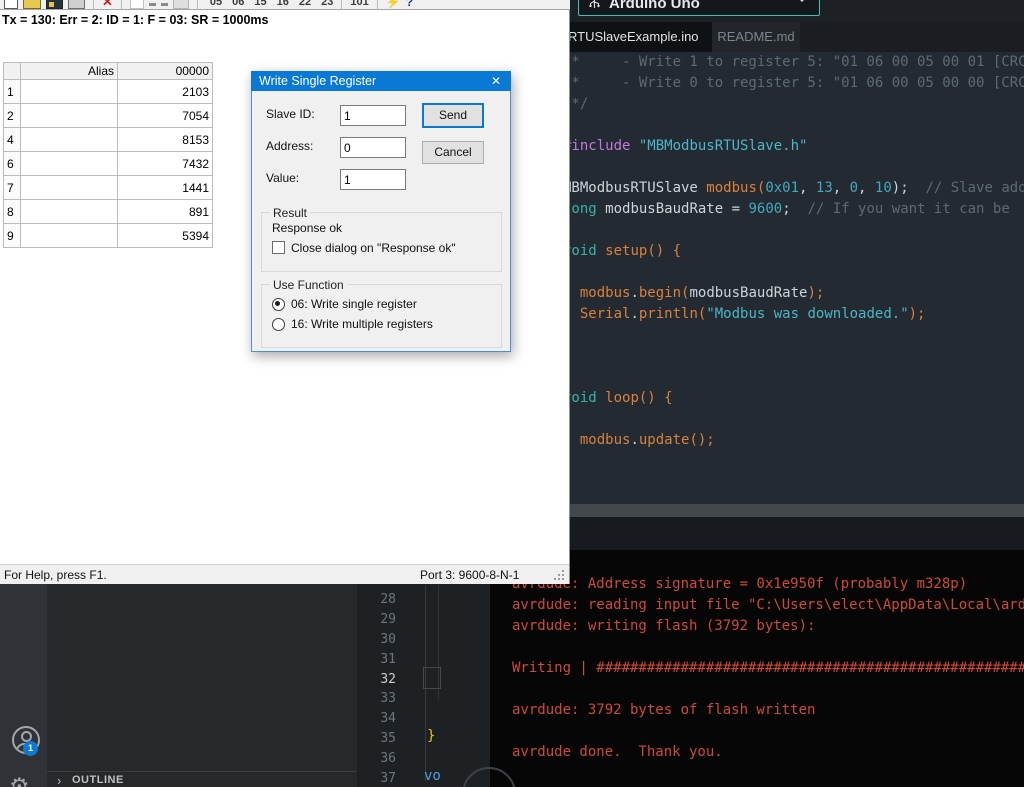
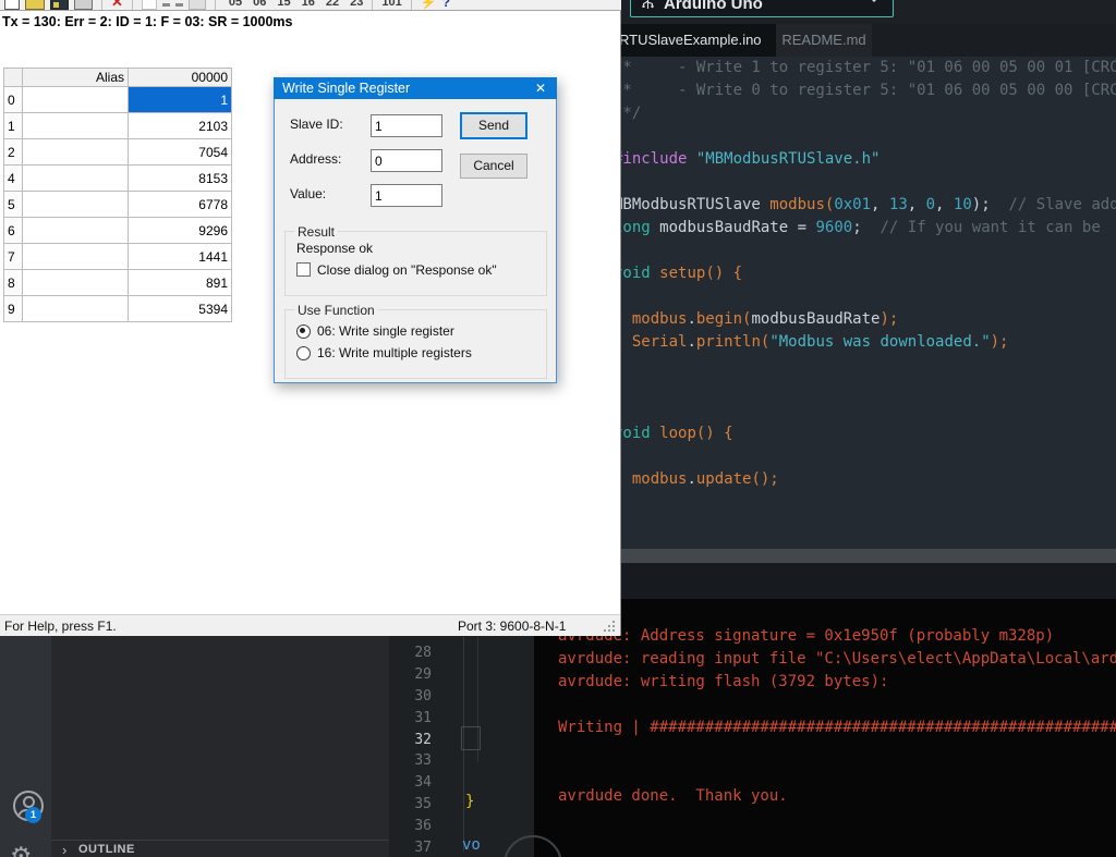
  1
  ⚙
  ›
  OUTLINE
  28
  29
  30
  31
  32
  33
  34
  35
  36
  37
  }
  vo
  avrdude: Address signature = 0x1e950f (probably m328p)
  avrdude: reading input file "C:\Users\elect\AppData\Local\ard
  avrdude: writing flash (3792 bytes):
  Writing | ###################################################
- avrdude: 3792 bytes of flash written
  avrdude done. Thank you.
  Arduino Uno
  RTUSlaveExample.ino
  README.md
  * - Write 1 to register 5: "01 06 00 05 00 01 [CRC
  * - Write 0 to register 5: "01 06 00 05 00 00 [CRC
  */
  include "MBModbusRTUSlave.h"
  BModbusRTUSlave modbus(0x01, 13, 0, 10); // Slave add
  ong modbusBaudRate = 9600; // If you want it can be
  oid setup() {
  modbus.begin(modbusBaudRate);
  Serial.println("Modbus was downloaded.");
  oid loop() {
  modbus.update();
  ✕
  05
  06
  15
  16
  22
  23
  101
  ⚡
  ?
  Tx = 130: Err = 2: ID = 1: F = 03: SR = 1000ms
  	Alias	00000
+ 0		1
  1		2103
  2		7054
  4		8153
+ 5		6778
- 6		7432
+ 6		9296
  7		1441
  8		891
  9		5394
  For Help, press F1.
  Port 3: 9600-8-N-1
  Write Single Register
  ✕
  Slave ID:
  1
  Address:
  0
  Value:
  1
  Send
  Cancel
  Result
  Response ok
  Close dialog on "Response ok"
  Use Function
  06: Write single register
  16: Write multiple registers
